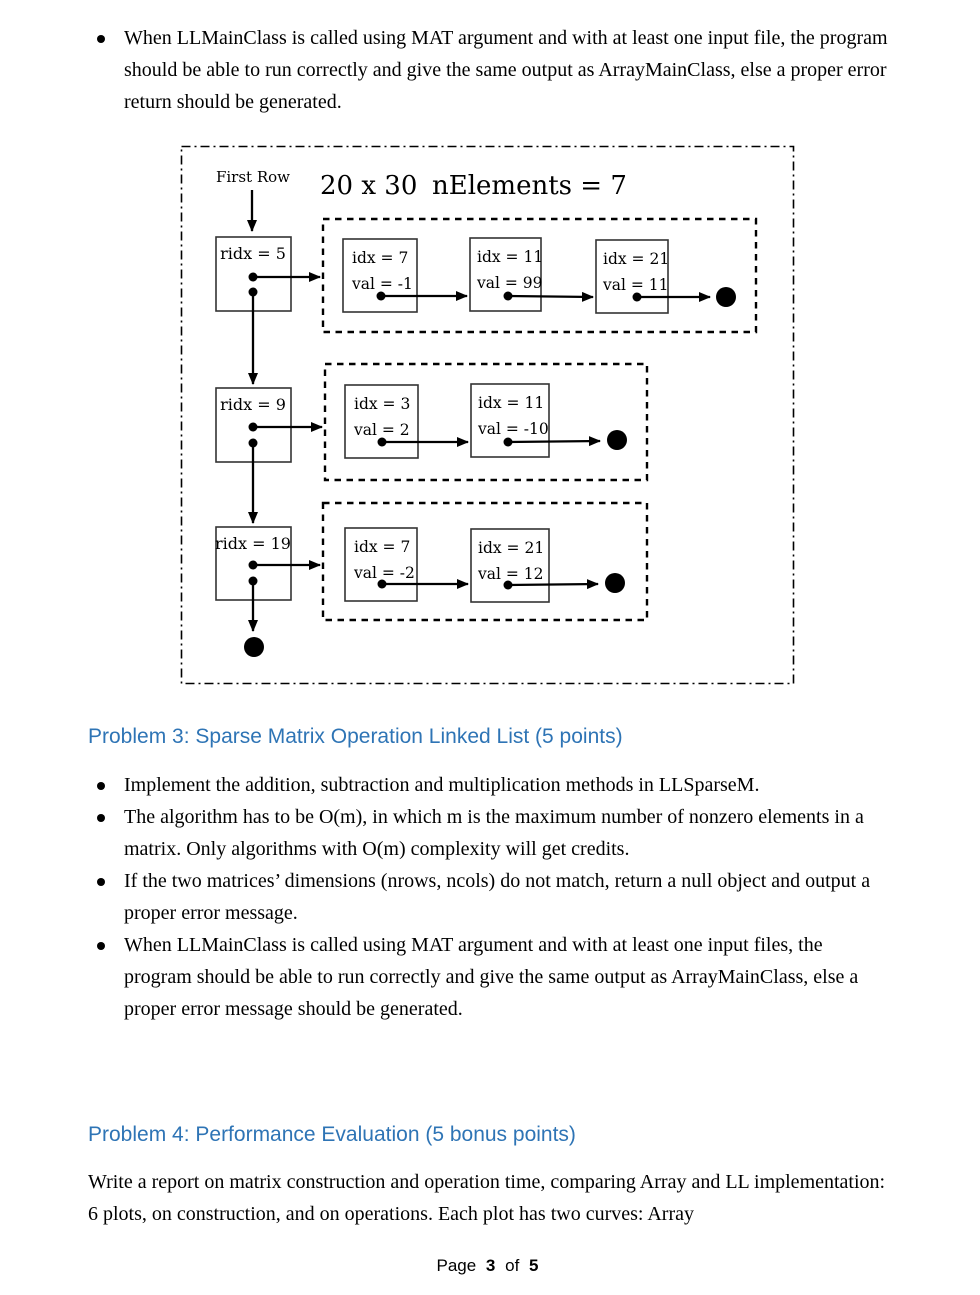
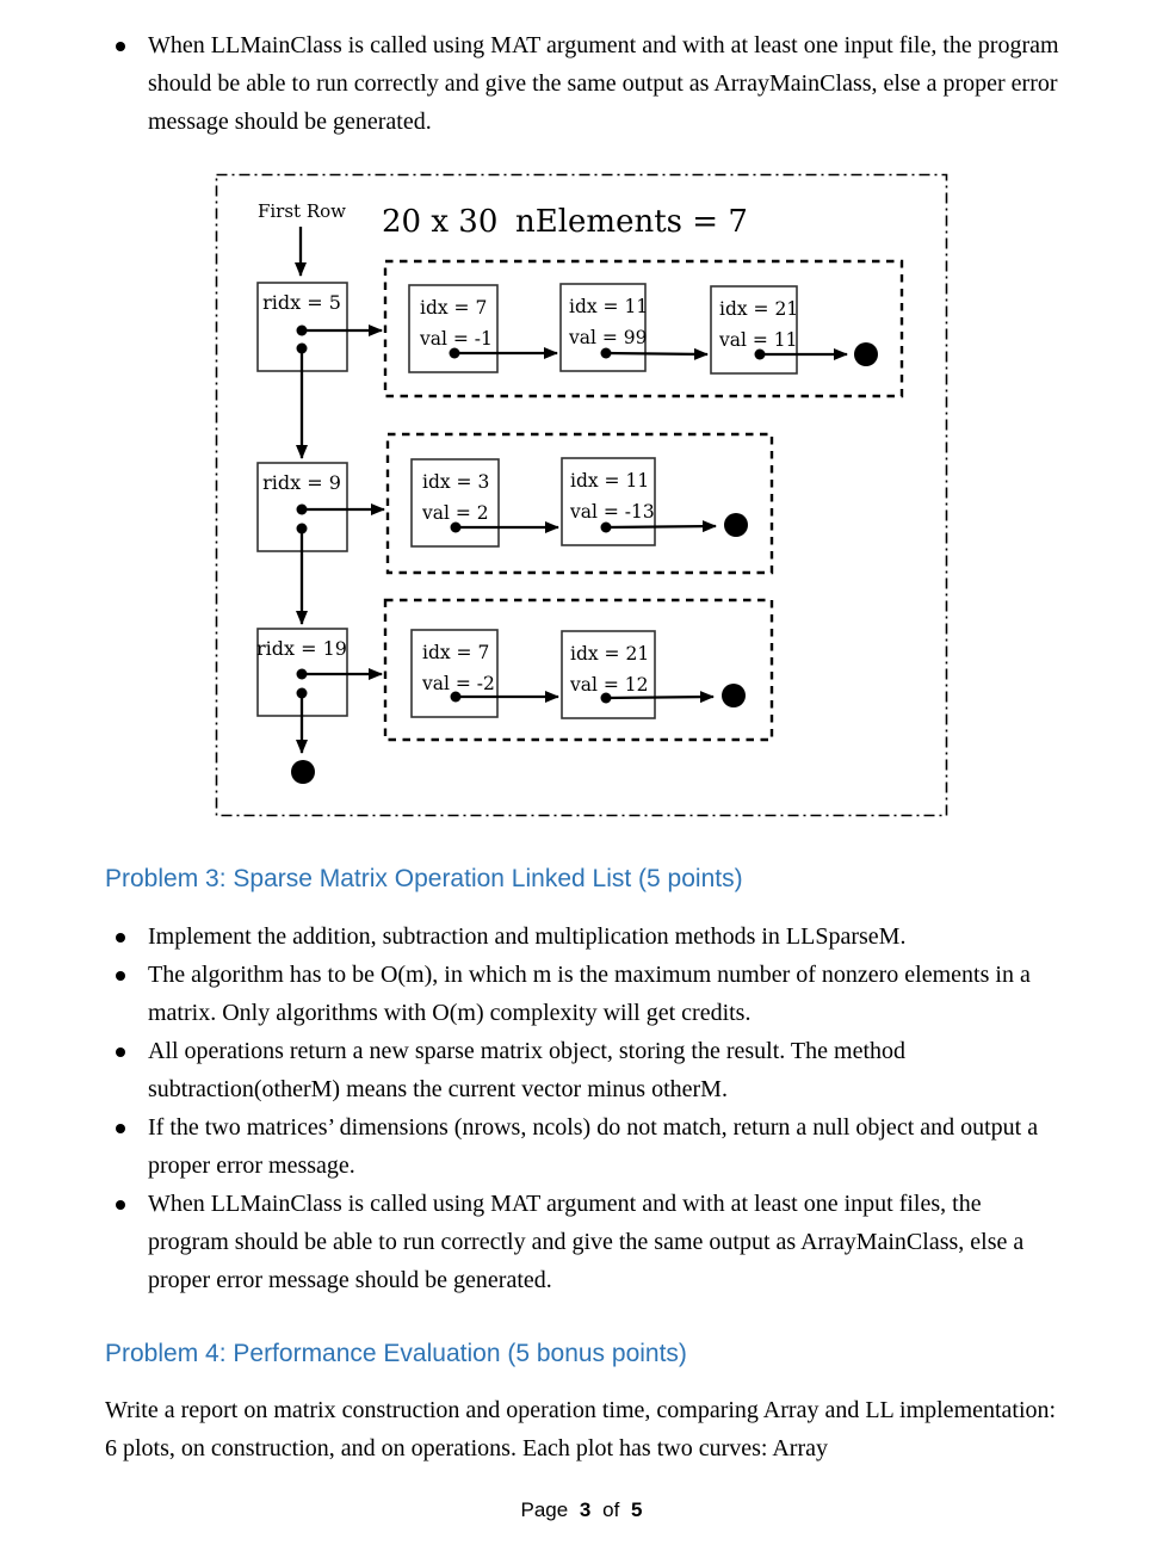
- When LLMainClass is called using MAT argument and with at least one input file, the program should be able to run correctly and give the same output as ArrayMainClass, else a proper error return should be generated.
+ When LLMainClass is called using MAT argument and with at least one input file, the program should be able to run correctly and give the same output as ArrayMainClass, else a proper error message should be generated.
  First Row
  20 x 30
  nElements = 7
  ridx = 5
  ridx = 9
  ridx = 19
  idx = 7
  val = -1
  idx = 11
  val = 99
  idx = 21
  val = 11
  idx = 3
  val = 2
  idx = 11
- val = -10
+ val = -13
  idx = 7
  val = -2
  idx = 21
  val = 12
  Problem 3: Sparse Matrix Operation Linked List (5 points)
  Implement the addition, subtraction and multiplication methods in LLSparseM.
  The algorithm has to be O(m), in which m is the maximum number of nonzero elements in a matrix. Only algorithms with O(m) complexity will get credits.
+ All operations return a new sparse matrix object, storing the result. The method subtraction(otherM) means the current vector minus otherM.
  If the two matrices’ dimensions (nrows, ncols) do not match, return a null object and output a proper error message.
  When LLMainClass is called using MAT argument and with at least one input files, the program should be able to run correctly and give the same output as ArrayMainClass, else a proper error message should be generated.
  Problem 4: Performance Evaluation (5 bonus points)
  Write a report on matrix construction and operation time, comparing Array and LL implementation: 6 plots, on construction, and on operations. Each plot has two curves: Array
  Page 3 of 5
